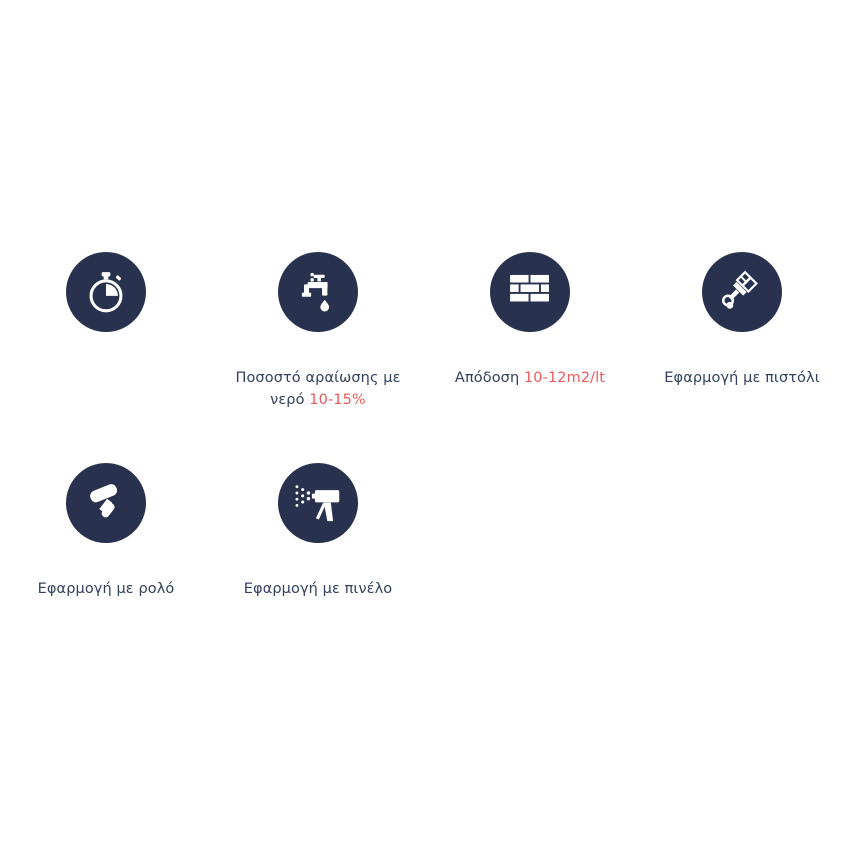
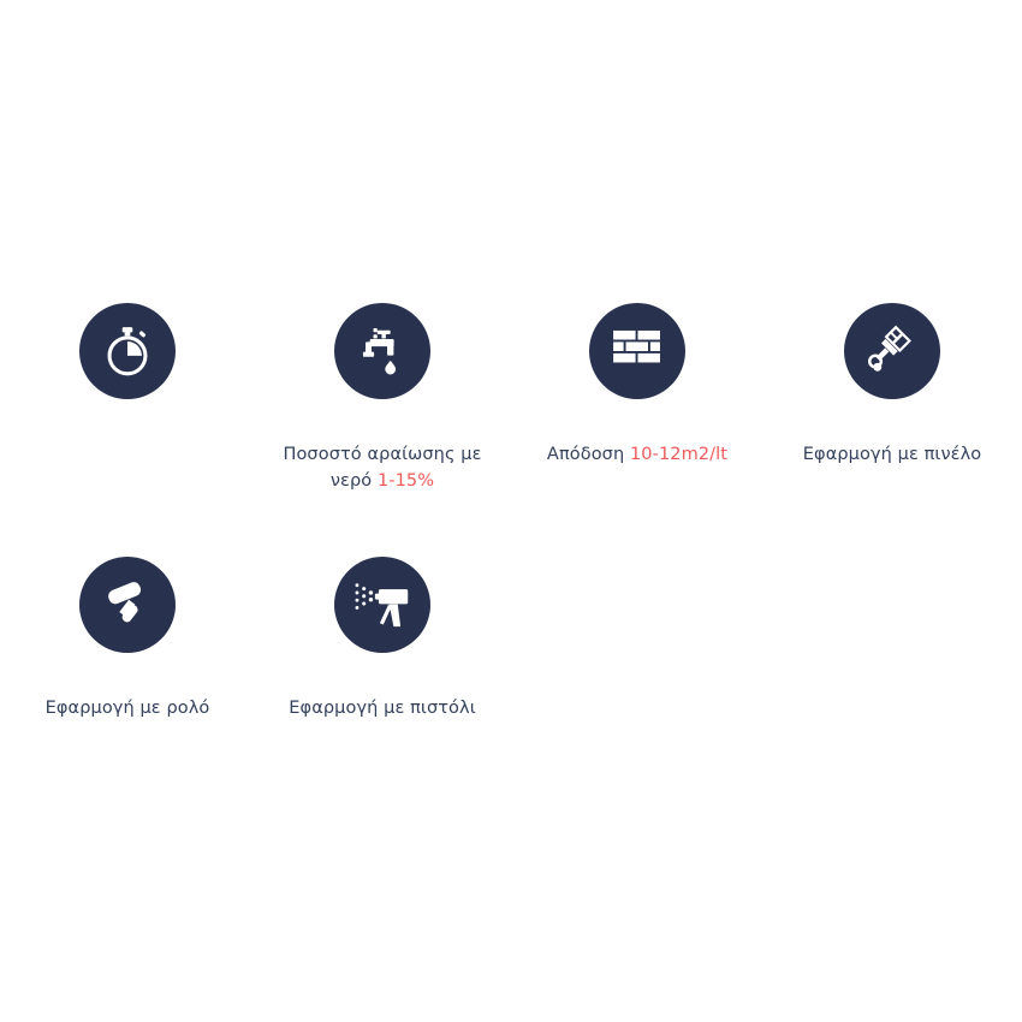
  Ποσοστό αραίωσης με
- νερό 10-15%
+ νερό 1-15%
  Απόδοση 10-12m2/lt
- Εφαρμογή με πιστόλι
+ Εφαρμογή με πινέλο
  Εφαρμογή με ρολό
- Εφαρμογή με πινέλο
+ Εφαρμογή με πιστόλι
